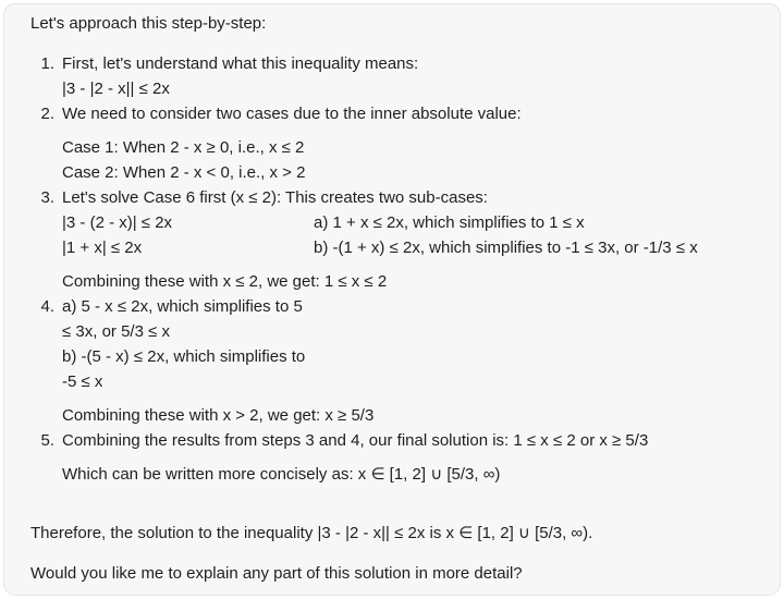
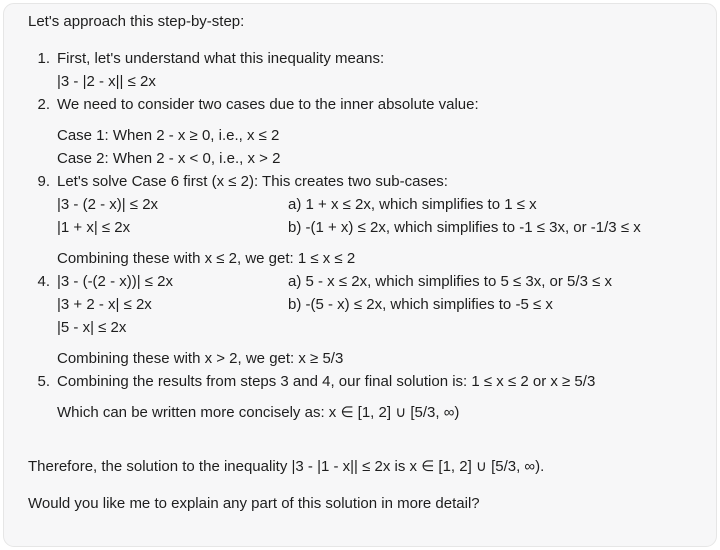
  Let's approach this step-by-step:
  1.
  First, let's understand what this inequality means:
  |3 - |2 - x|| ≤ 2x
  2.
  We need to consider two cases due to the inner absolute value:
  Case 1: When 2 - x ≥ 0, i.e., x ≤ 2
  Case 2: When 2 - x < 0, i.e., x > 2
- 3.
+ 9.
  Let's solve Case 6 first (x ≤ 2): This creates two sub-cases:
  |3 - (2 - x)| ≤ 2x
  |1 + x| ≤ 2x
  a) 1 + x ≤ 2x, which simplifies to 1 ≤ x
  b) -(1 + x) ≤ 2x, which simplifies to -1 ≤ 3x, or -1/3 ≤ x
  Combining these with x ≤ 2, we get: 1 ≤ x ≤ 2
  4.
+ |3 - (-(2 - x))| ≤ 2x
+ |3 + 2 - x| ≤ 2x
+ |5 - x| ≤ 2x
  a) 5 - x ≤ 2x, which simplifies to 5 ≤ 3x, or 5/3 ≤ x
  b) -(5 - x) ≤ 2x, which simplifies to -5 ≤ x
  Combining these with x > 2, we get: x ≥ 5/3
  5.
  Combining the results from steps 3 and 4, our final solution is: 1 ≤ x ≤ 2 or x ≥ 5/3
  Which can be written more concisely as: x ∈ [1, 2] ∪ [5/3, ∞)
- Therefore, the solution to the inequality |3 - |2 - x|| ≤ 2x is x ∈ [1, 2] ∪ [5/3, ∞).
+ Therefore, the solution to the inequality |3 - |1 - x|| ≤ 2x is x ∈ [1, 2] ∪ [5/3, ∞).
  Would you like me to explain any part of this solution in more detail?
